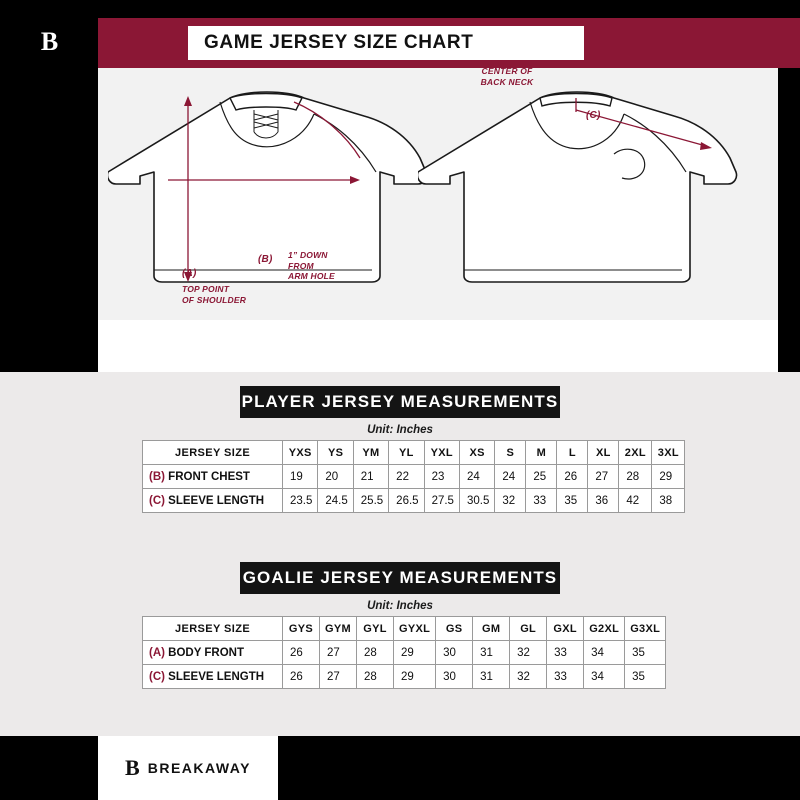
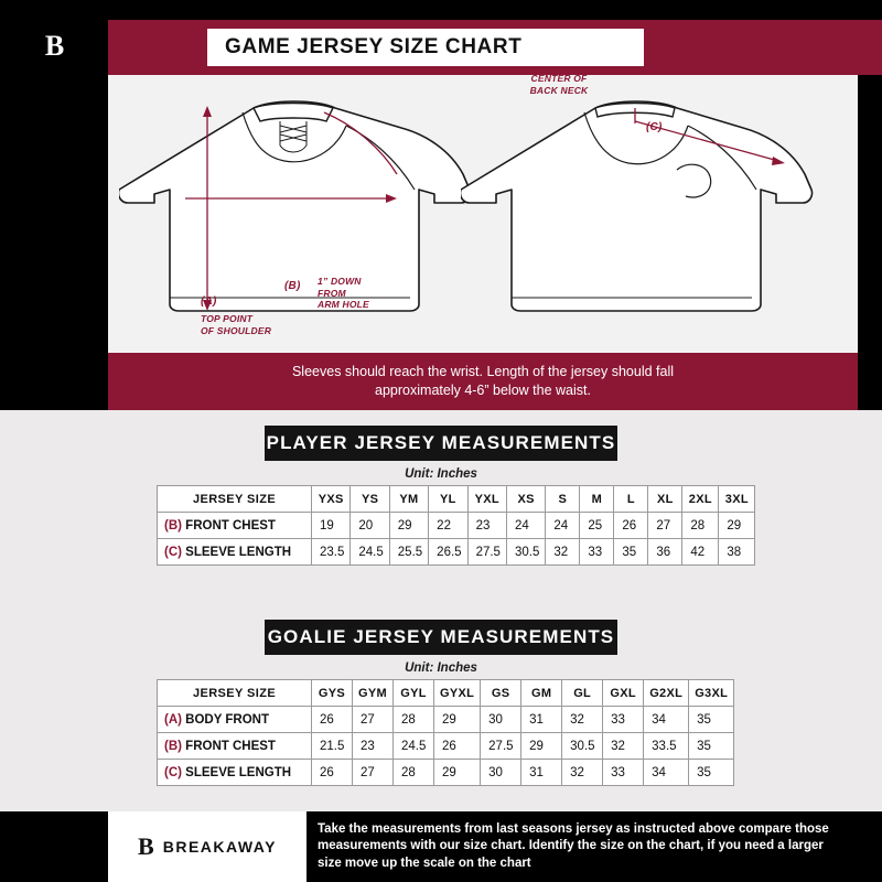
  B
  GAME JERSEY SIZE CHART
  (A)
  TOP POINT
  OF SHOULDER
  (B)
  1” DOWN
  FROM
  ARM HOLE
  CENTER OF
  BACK NECK
  (C)
+ Sleeves should reach the wrist. Length of the jersey should fall
+ approximately 4-6” below the waist.
  PLAYER JERSEY MEASUREMENTS
  Unit: Inches
  JERSEY SIZE	YXS	YS	YM	YL	YXL	XS	S	M	L	XL	2XL	3XL
- (B) FRONT CHEST	19	20	21	22	23	24	24	25	26	27	28	29
+ (B) FRONT CHEST	19	20	29	22	23	24	24	25	26	27	28	29
  (C) SLEEVE LENGTH	23.5	24.5	25.5	26.5	27.5	30.5	32	33	35	36	42	38
  GOALIE JERSEY MEASUREMENTS
  Unit: Inches
  JERSEY SIZE	GYS	GYM	GYL	GYXL	GS	GM	GL	GXL	G2XL	G3XL
  (A) BODY FRONT	26	27	28	29	30	31	32	33	34	35
+ (B) FRONT CHEST	21.5	23	24.5	26	27.5	29	30.5	32	33.5	35
  (C) SLEEVE LENGTH	26	27	28	29	30	31	32	33	34	35
  B
  BREAKAWAY
+ Take the measurements from last seasons jersey as instructed above compare those measurements with our size chart. Identify the size on the chart, if you need a larger size move up the scale on the chart
